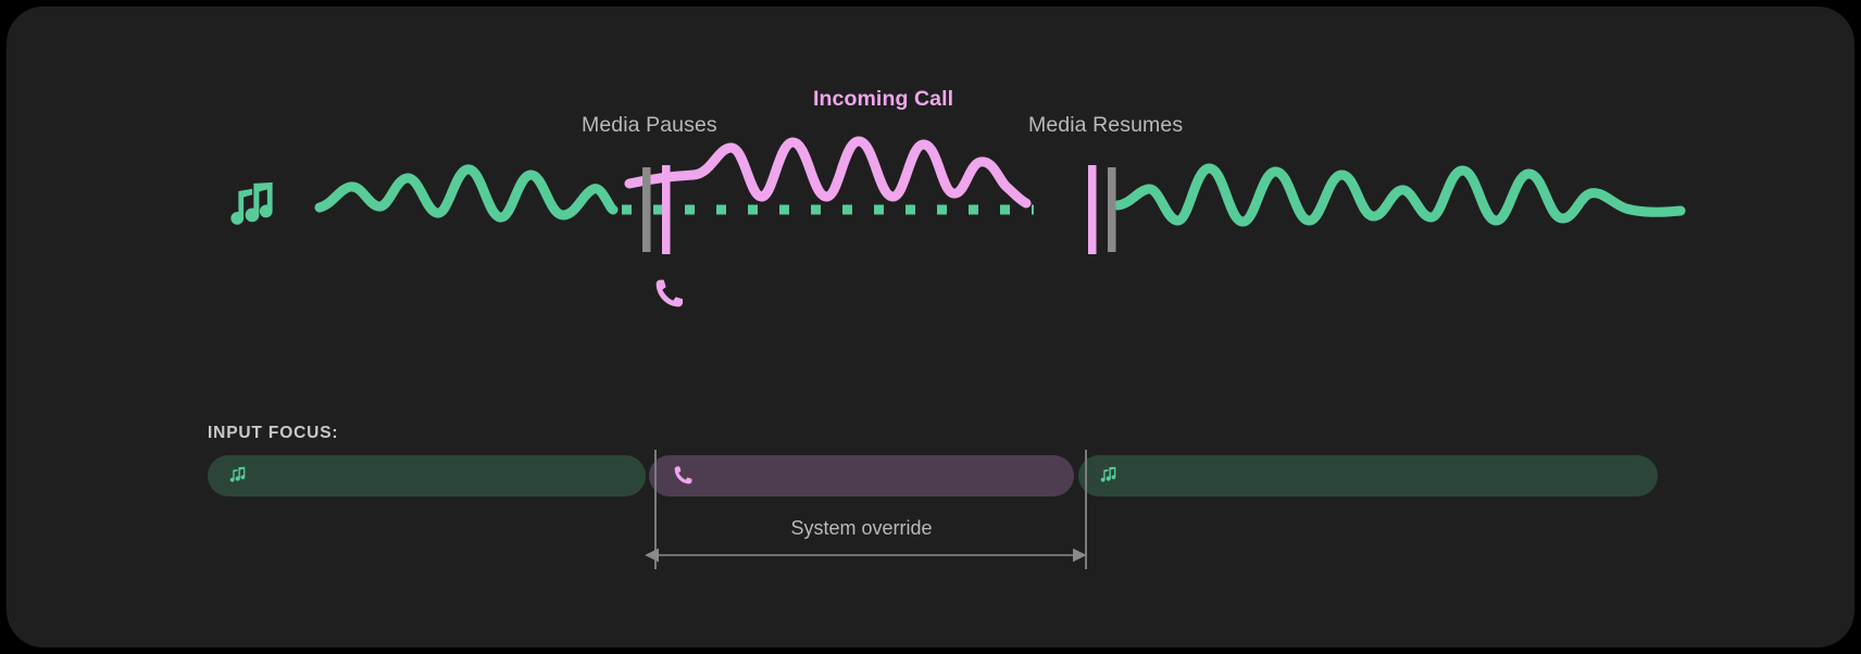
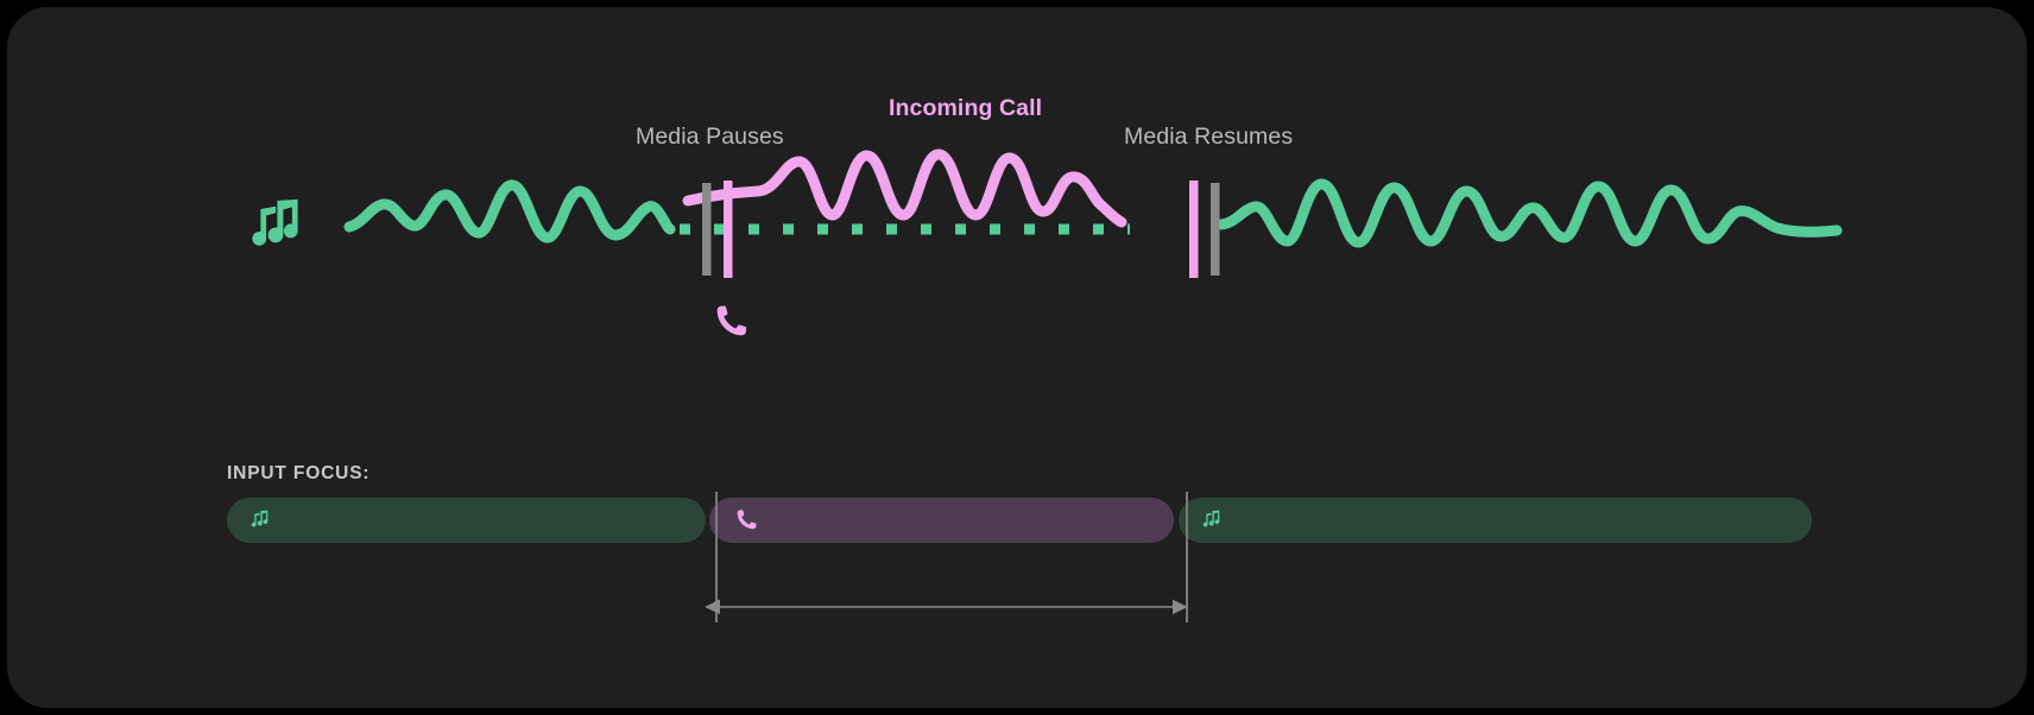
  Media Pauses
  Incoming Call
  Media Resumes
  INPUT FOCUS:
- System override
